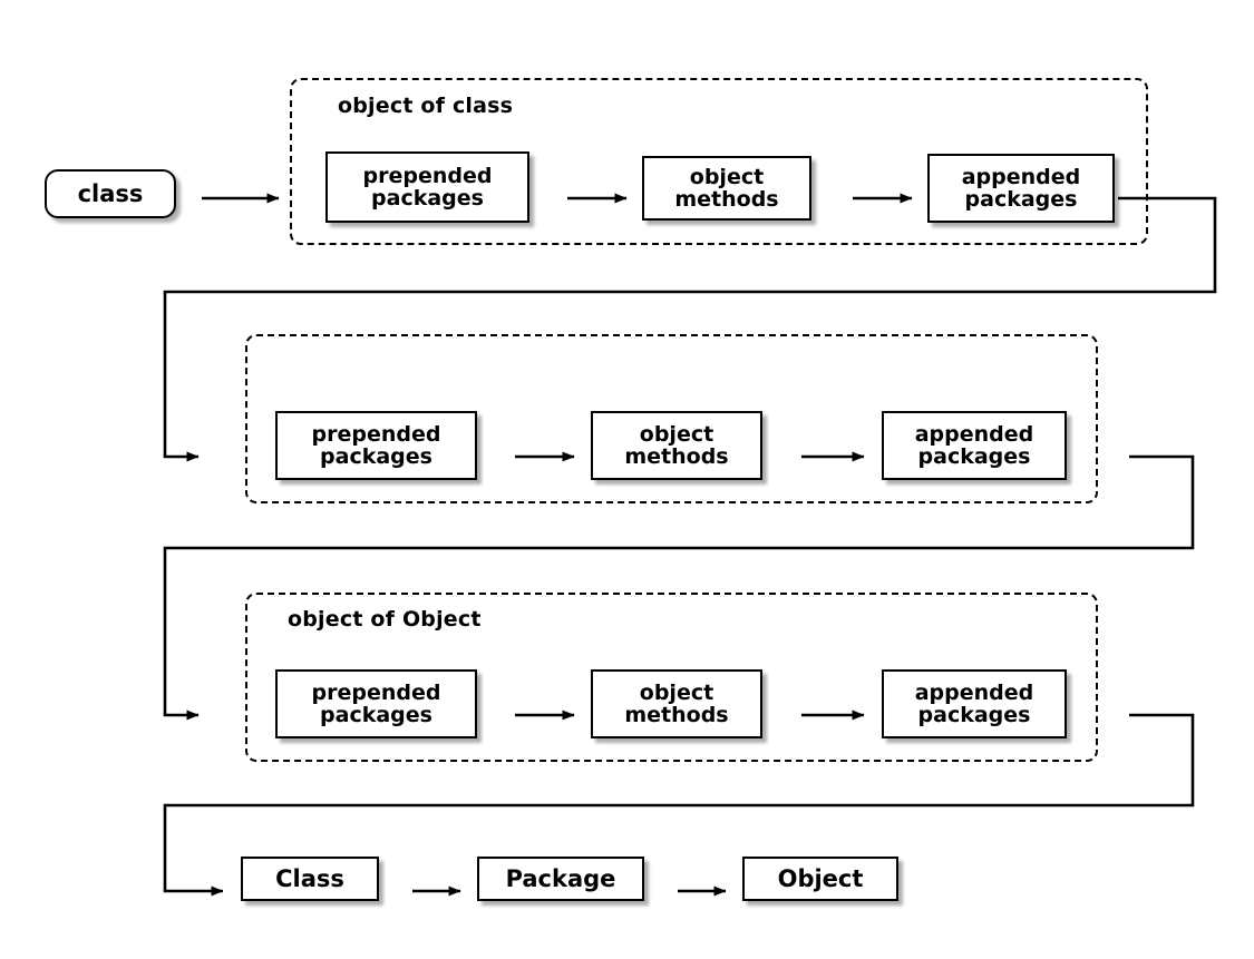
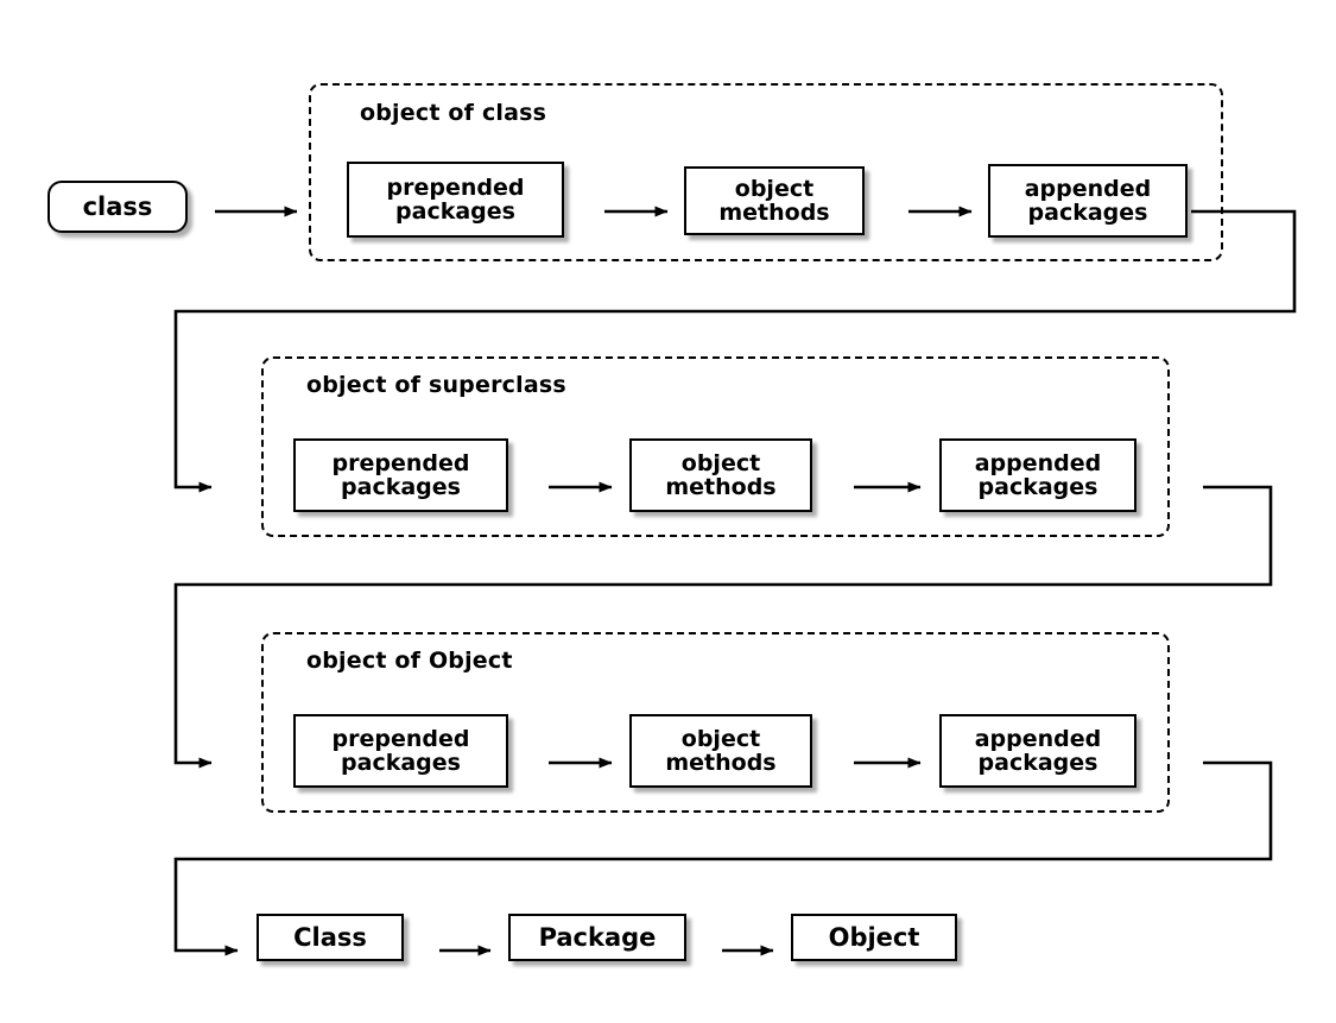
  class
  object of class
  prepended
  packages
  object
  methods
  appended
  packages
+ object of superclass
  prepended
  packages
  object
  methods
  appended
  packages
  object of Object
  prepended
  packages
  object
  methods
  appended
  packages
  Class
  Package
  Object
